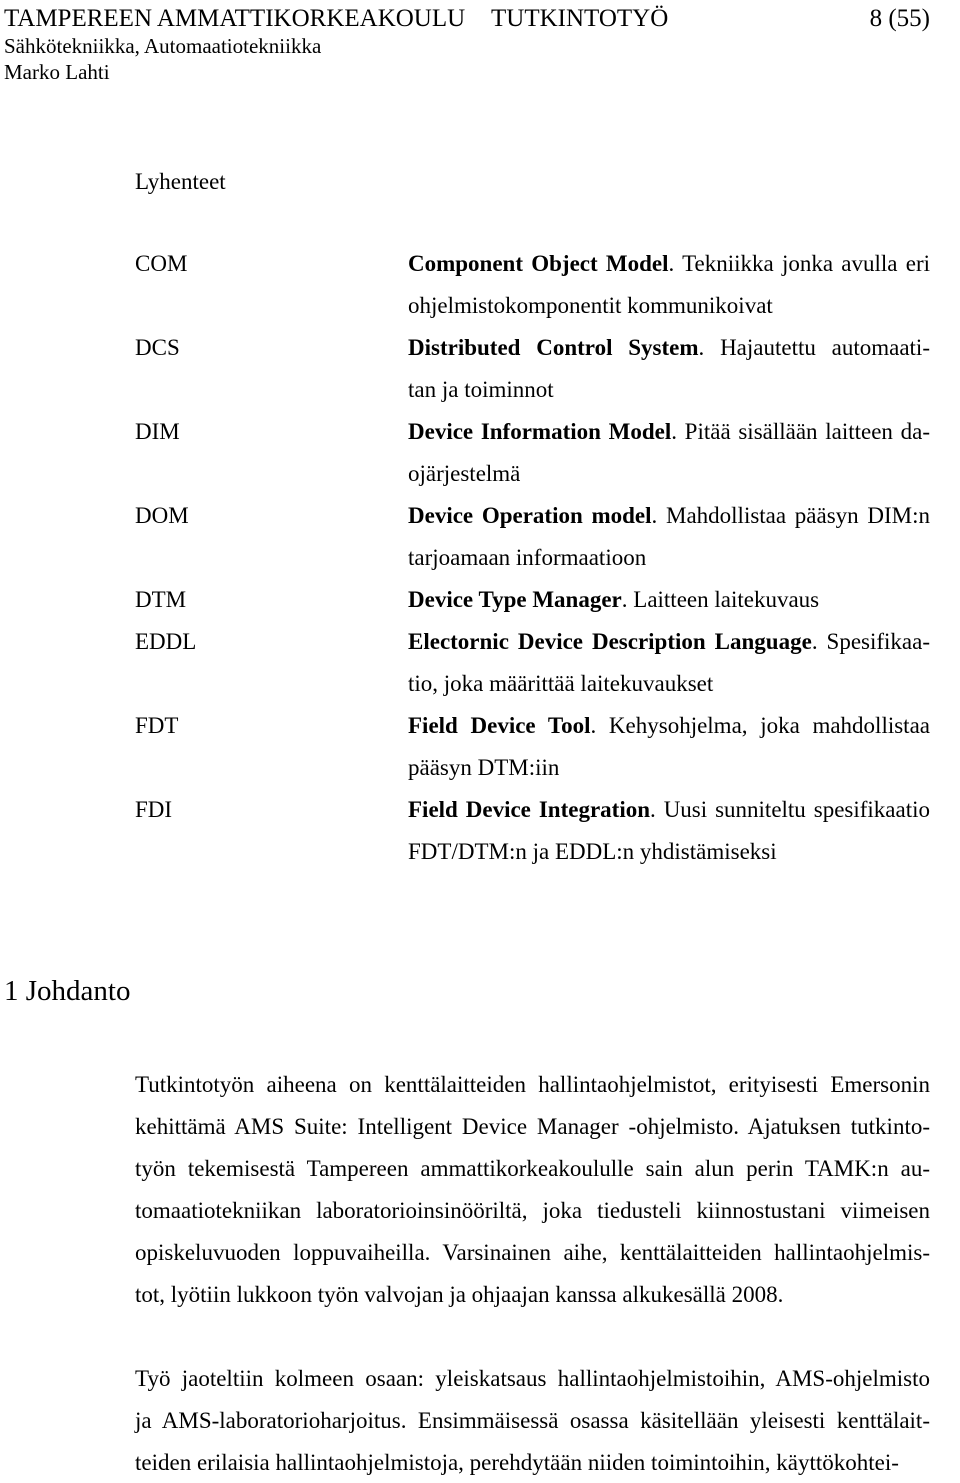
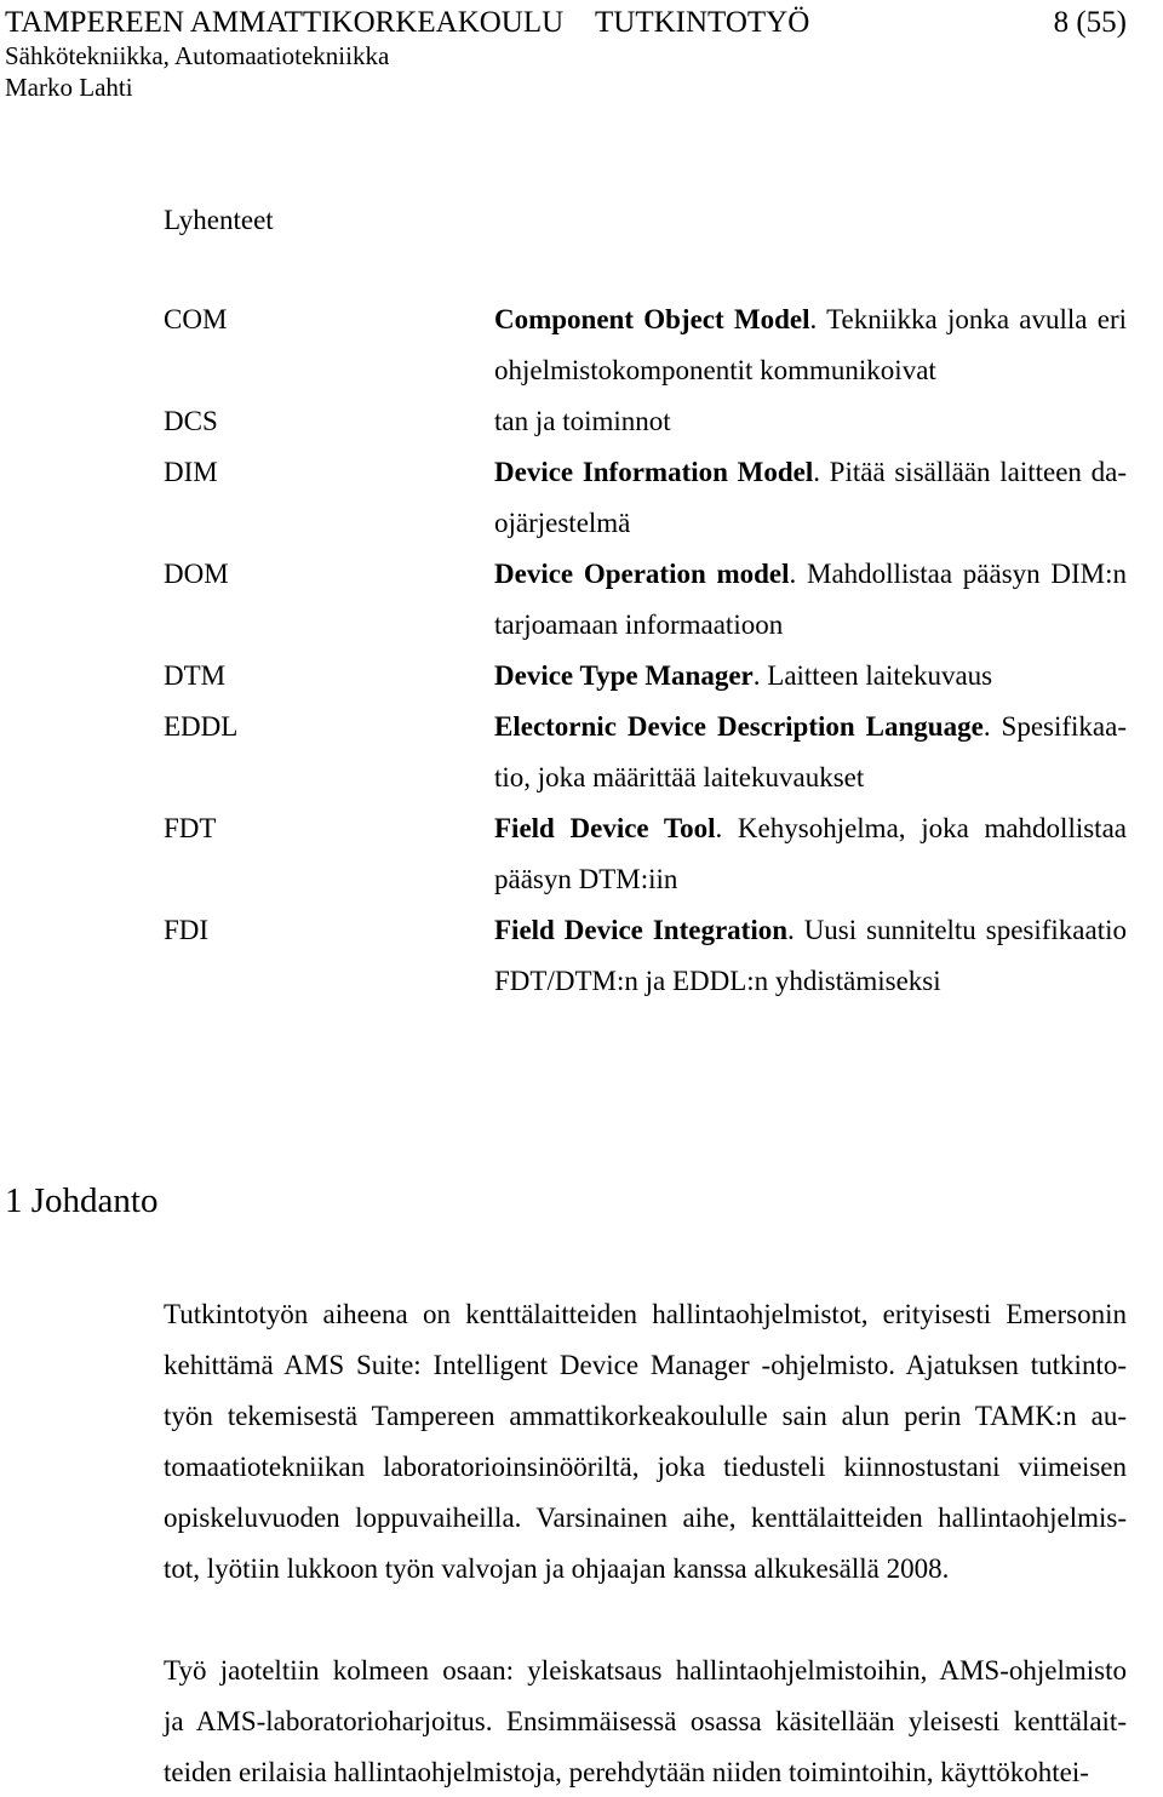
  TAMPEREEN AMMATTIKORKEAKOULU
  TUTKINTOTYÖ
  8 (55)
  Sähkötekniikka, Automaatiotekniikka
  Marko Lahti
  Lyhenteet
  COM
  Component Object Model. Tekniikka jonka avulla eri
  ohjelmistokomponentit kommunikoivat
  DCS
- Distributed Control System. Hajautettu automaati-
  tan ja toiminnot
  DIM
  Device Information Model. Pitää sisällään laitteen da-
  ojärjestelmä
  DOM
  Device Operation model. Mahdollistaa pääsyn DIM:n
  tarjoamaan informaatioon
  DTM
  Device Type Manager. Laitteen laitekuvaus
  EDDL
  Electornic Device Description Language. Spesifikaa-
  tio, joka määrittää laitekuvaukset
  FDT
  Field Device Tool. Kehysohjelma, joka mahdollistaa
  pääsyn DTM:iin
  FDI
  Field Device Integration. Uusi sunniteltu spesifikaatio
  FDT/DTM:n ja EDDL:n yhdistämiseksi
  1 Johdanto
  Tutkintotyön aiheena on kenttälaitteiden hallintaohjelmistot, erityisesti Emersonin
  kehittämä AMS Suite: Intelligent Device Manager -ohjelmisto. Ajatuksen tutkinto-
  työn tekemisestä Tampereen ammattikorkeakoululle sain alun perin TAMK:n au-
  tomaatiotekniikan laboratorioinsinööriltä, joka tiedusteli kiinnostustani viimeisen
  opiskeluvuoden loppuvaiheilla. Varsinainen aihe, kenttälaitteiden hallintaohjelmis-
  tot, lyötiin lukkoon työn valvojan ja ohjaajan kanssa alkukesällä 2008.
  Työ jaoteltiin kolmeen osaan: yleiskatsaus hallintaohjelmistoihin, AMS-ohjelmisto
  ja AMS-laboratorioharjoitus. Ensimmäisessä osassa käsitellään yleisesti kenttälait-
  teiden erilaisia hallintaohjelmistoja, perehdytään niiden toimintoihin, käyttökohtei-
